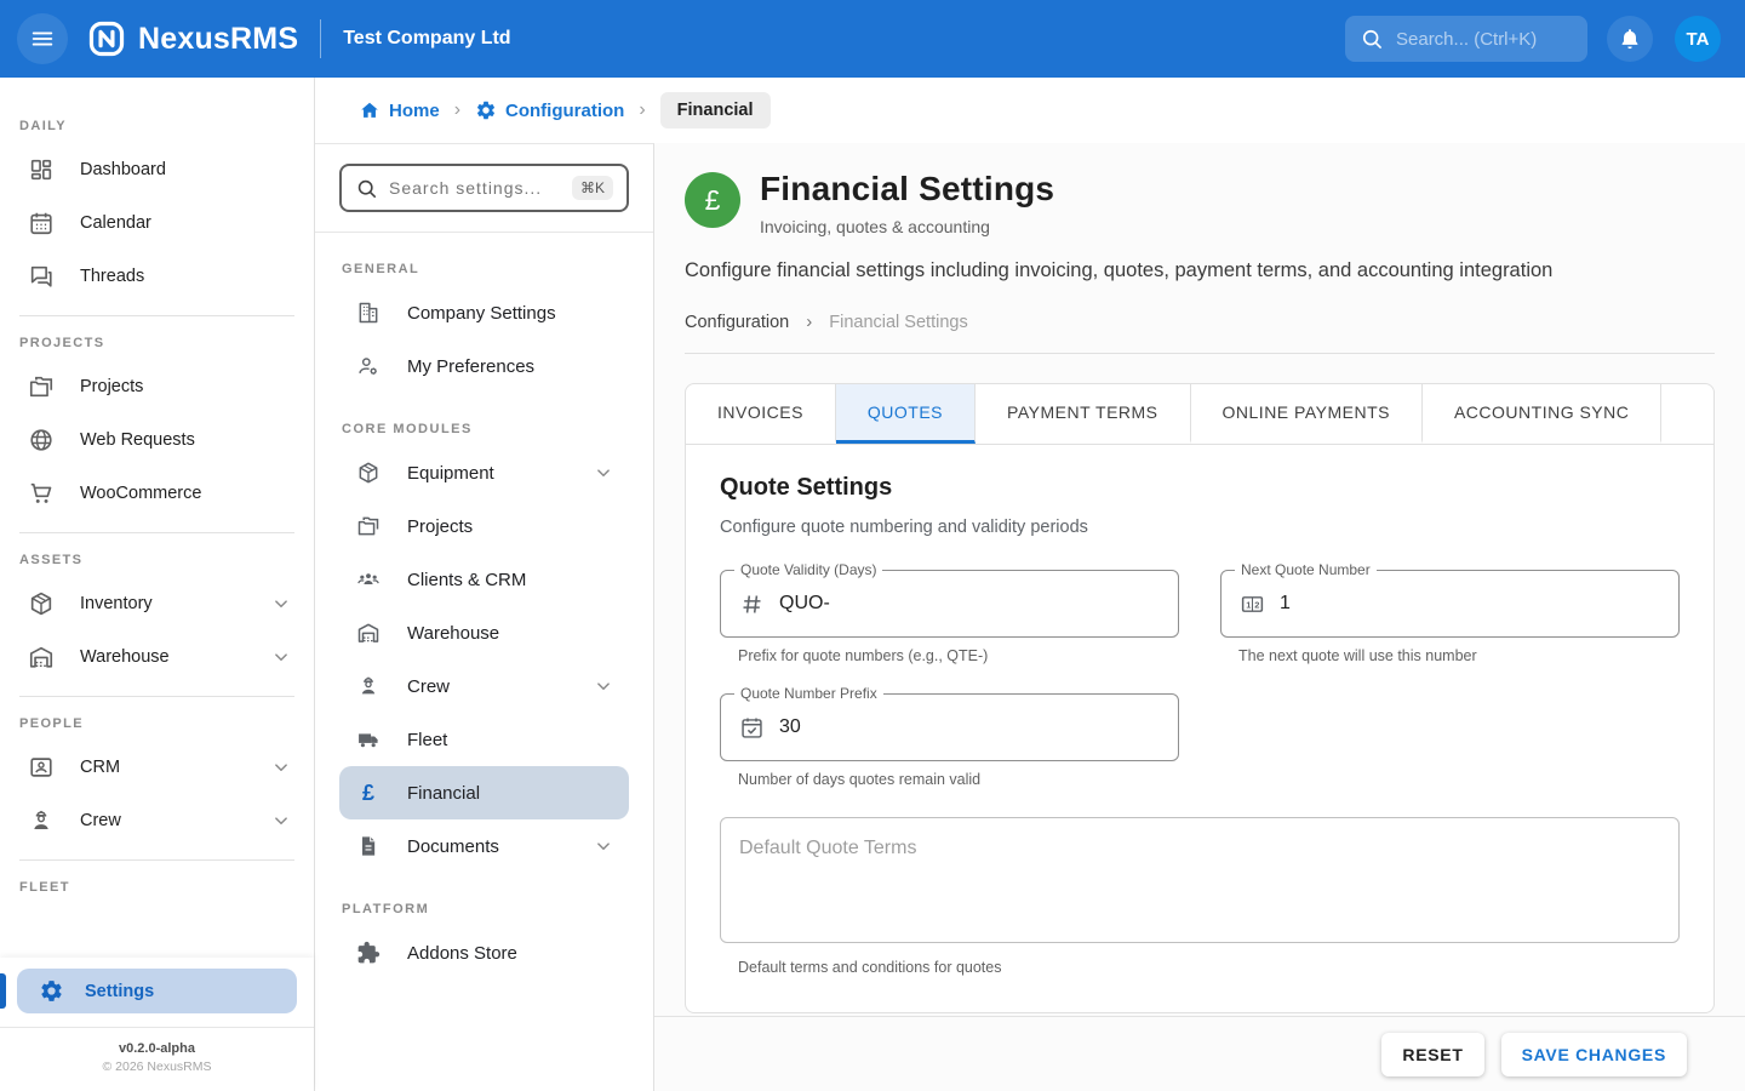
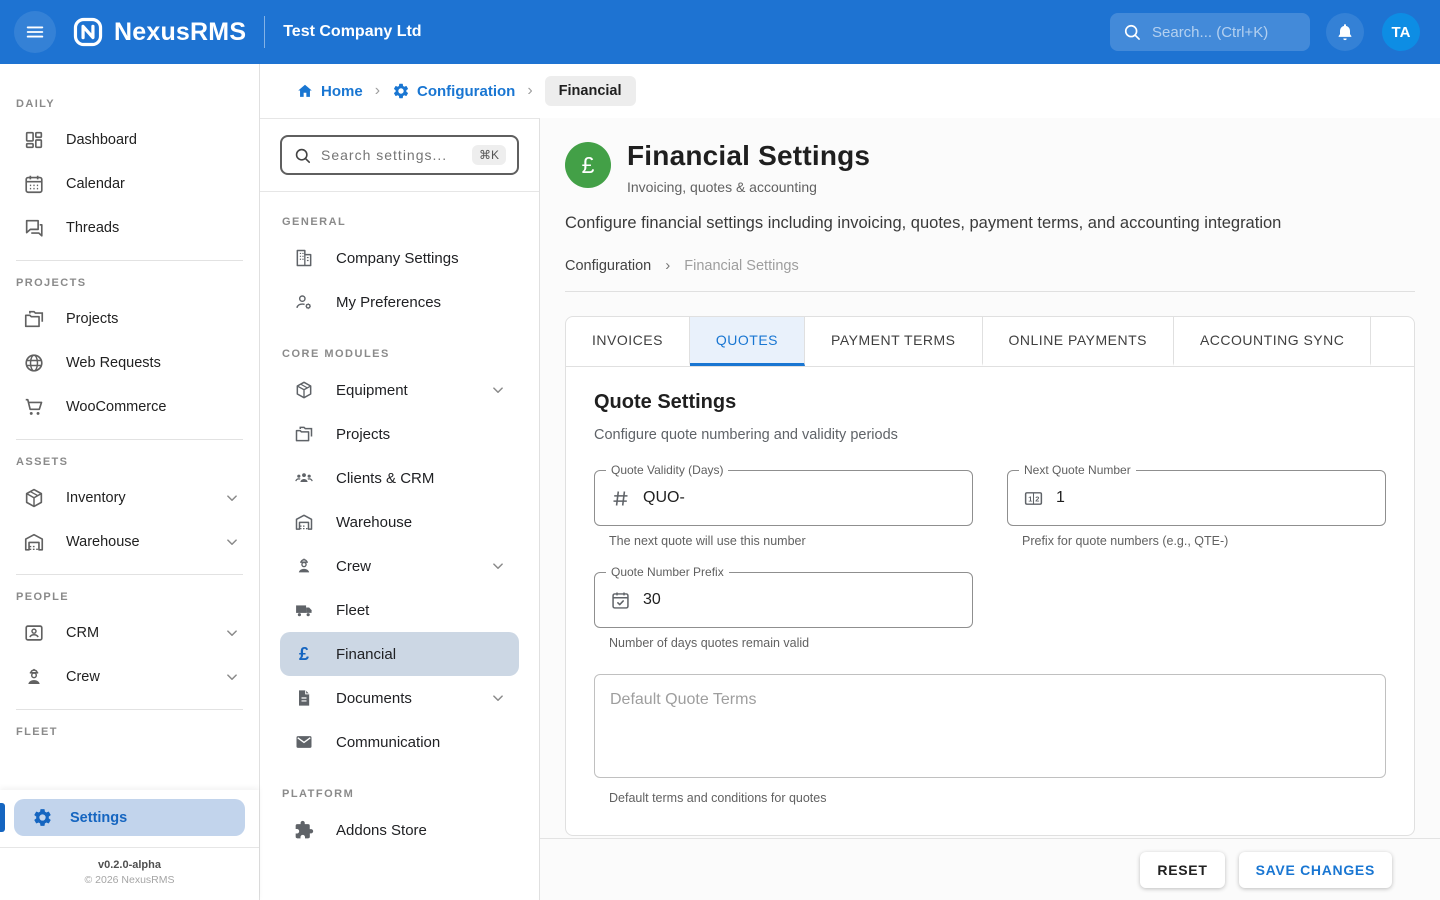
  NexusRMS
  Test Company Ltd
  Search... (Ctrl+K)
  TA
  DAILY
  Dashboard
  Calendar
  Threads
  PROJECTS
  Projects
  Web Requests
  WooCommerce
  ASSETS
  Inventory
  Warehouse
  PEOPLE
  CRM
  Crew
  FLEET
  Settings
  v0.2.0-alpha
  © 2026 NexusRMS
  Home
  ›
  Configuration
  ›
  Financial
  Search settings...
  ⌘K
  GENERAL
  Company Settings
  My Preferences
  CORE MODULES
  Equipment
  Projects
  Clients & CRM
  Warehouse
  Crew
  Fleet
  £
  Financial
  Documents
+ Communication
  PLATFORM
  Addons Store
  £
  Financial Settings
  Invoicing, quotes & accounting
  Configure financial settings including invoicing, quotes, payment terms, and accounting integration
  Configuration
  ›
  Financial Settings
  INVOICES
  QUOTES
  PAYMENT TERMS
  ONLINE PAYMENTS
  ACCOUNTING SYNC
  Quote Settings
  Configure quote numbering and validity periods
  Quote Validity (Days)
  QUO-
- Prefix for quote numbers (e.g., QTE-)
+ The next quote will use this number
  Quote Number Prefix
  30
  Number of days quotes remain valid
  Next Quote Number
  1
- The next quote will use this number
+ Prefix for quote numbers (e.g., QTE-)
  Default Quote Terms
  Default terms and conditions for quotes
  RESET
  SAVE CHANGES
